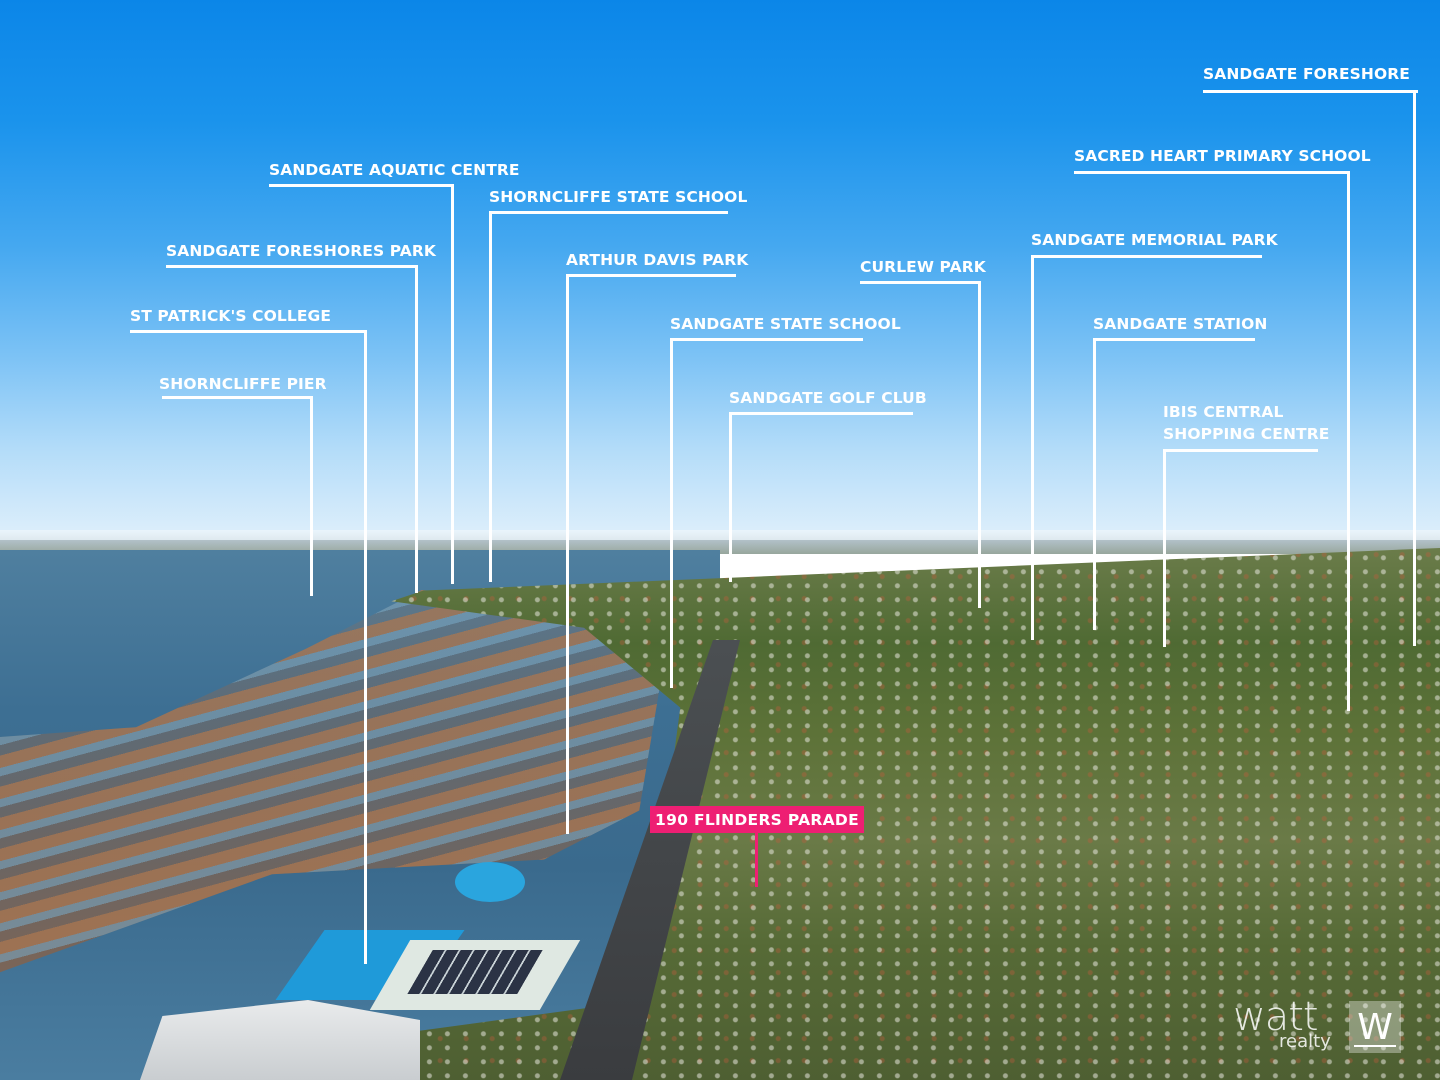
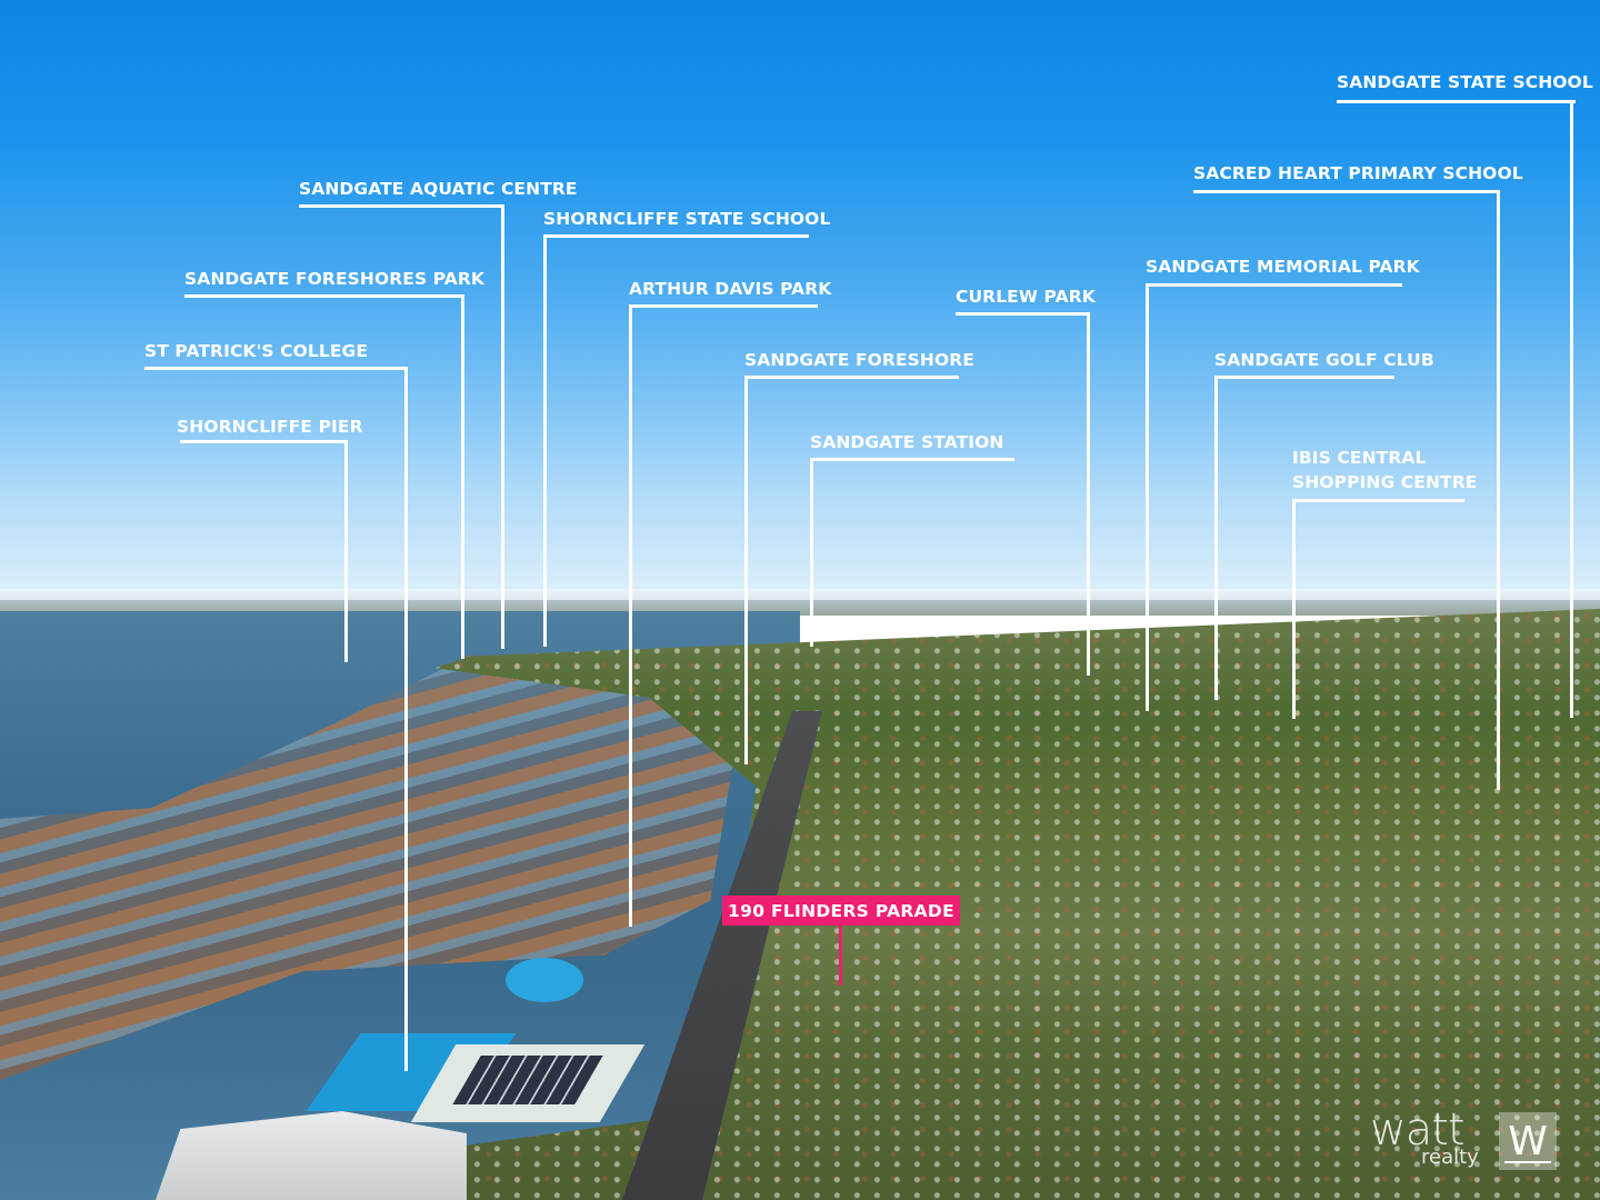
- SANDGATE FORESHORE
+ SANDGATE STATE SCHOOL
  SACRED HEART PRIMARY SCHOOL
  SANDGATE AQUATIC CENTRE
  SHORNCLIFFE STATE SCHOOL
  SANDGATE FORESHORES PARK
  ARTHUR DAVIS PARK
  CURLEW PARK
  SANDGATE MEMORIAL PARK
  ST PATRICK'S COLLEGE
- SANDGATE STATE SCHOOL
+ SANDGATE FORESHORE
- SANDGATE STATION
+ SANDGATE GOLF CLUB
  SHORNCLIFFE PIER
- SANDGATE GOLF CLUB
+ SANDGATE STATION
  IBIS CENTRAL
  SHOPPING CENTRE
  190 FLINDERS PARADE
  watt
  realty
  W
